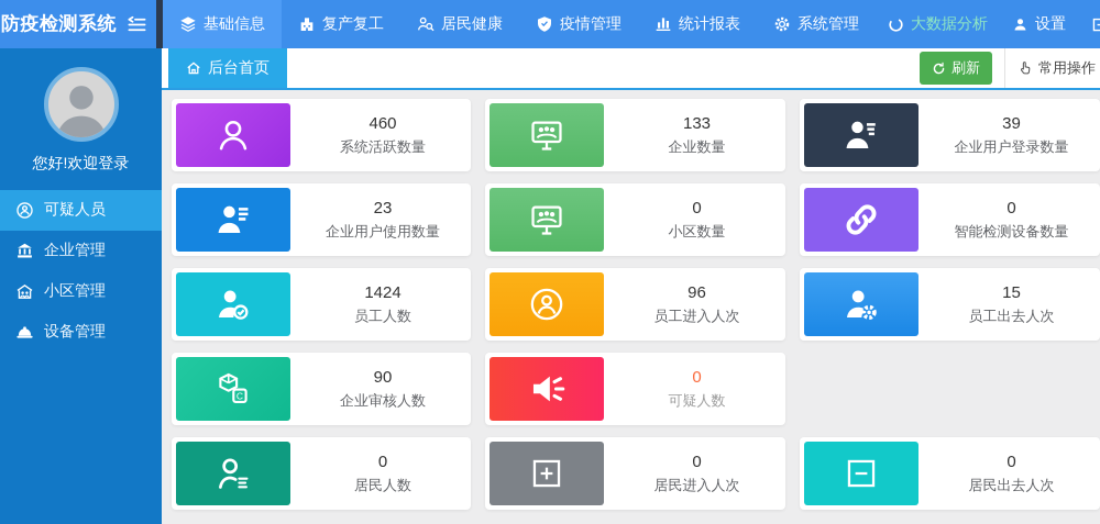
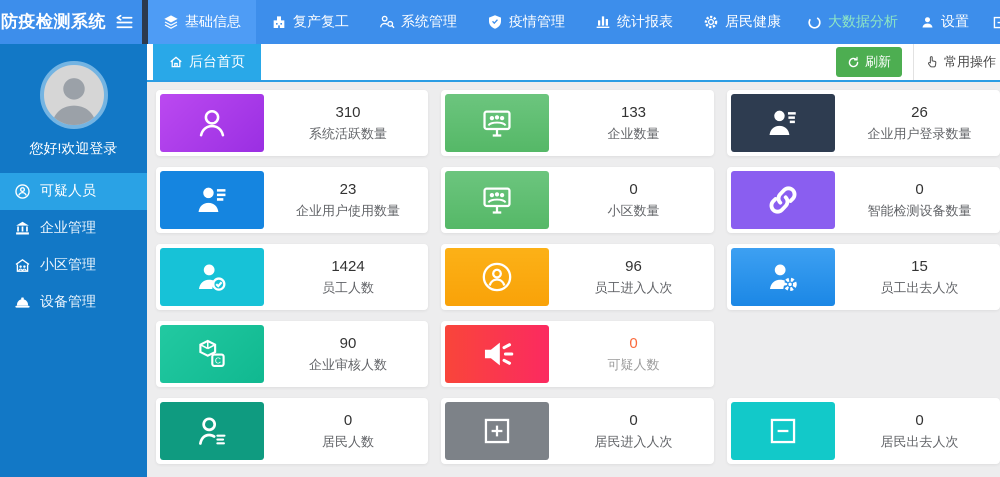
  防疫检测系统
  基础信息
  复产复工
- 居民健康
+ 系统管理
  疫情管理
  统计报表
- 系统管理
+ 居民健康
  大数据分析
  设置
  您好!欢迎登录
  可疑人员
  企业管理
  小区管理
  设备管理
  后台首页
  刷新
  常用操作
- 460
+ 310
  系统活跃数量
  133
  企业数量
- 39
+ 26
  企业用户登录数量
  23
  企业用户使用数量
  0
  小区数量
  0
  智能检测设备数量
  1424
  员工人数
  96
  员工进入人次
  15
  员工出去人次
  C
  90
  企业审核人数
  0
  可疑人数
  0
  居民人数
  0
  居民进入人次
  0
  居民出去人次
